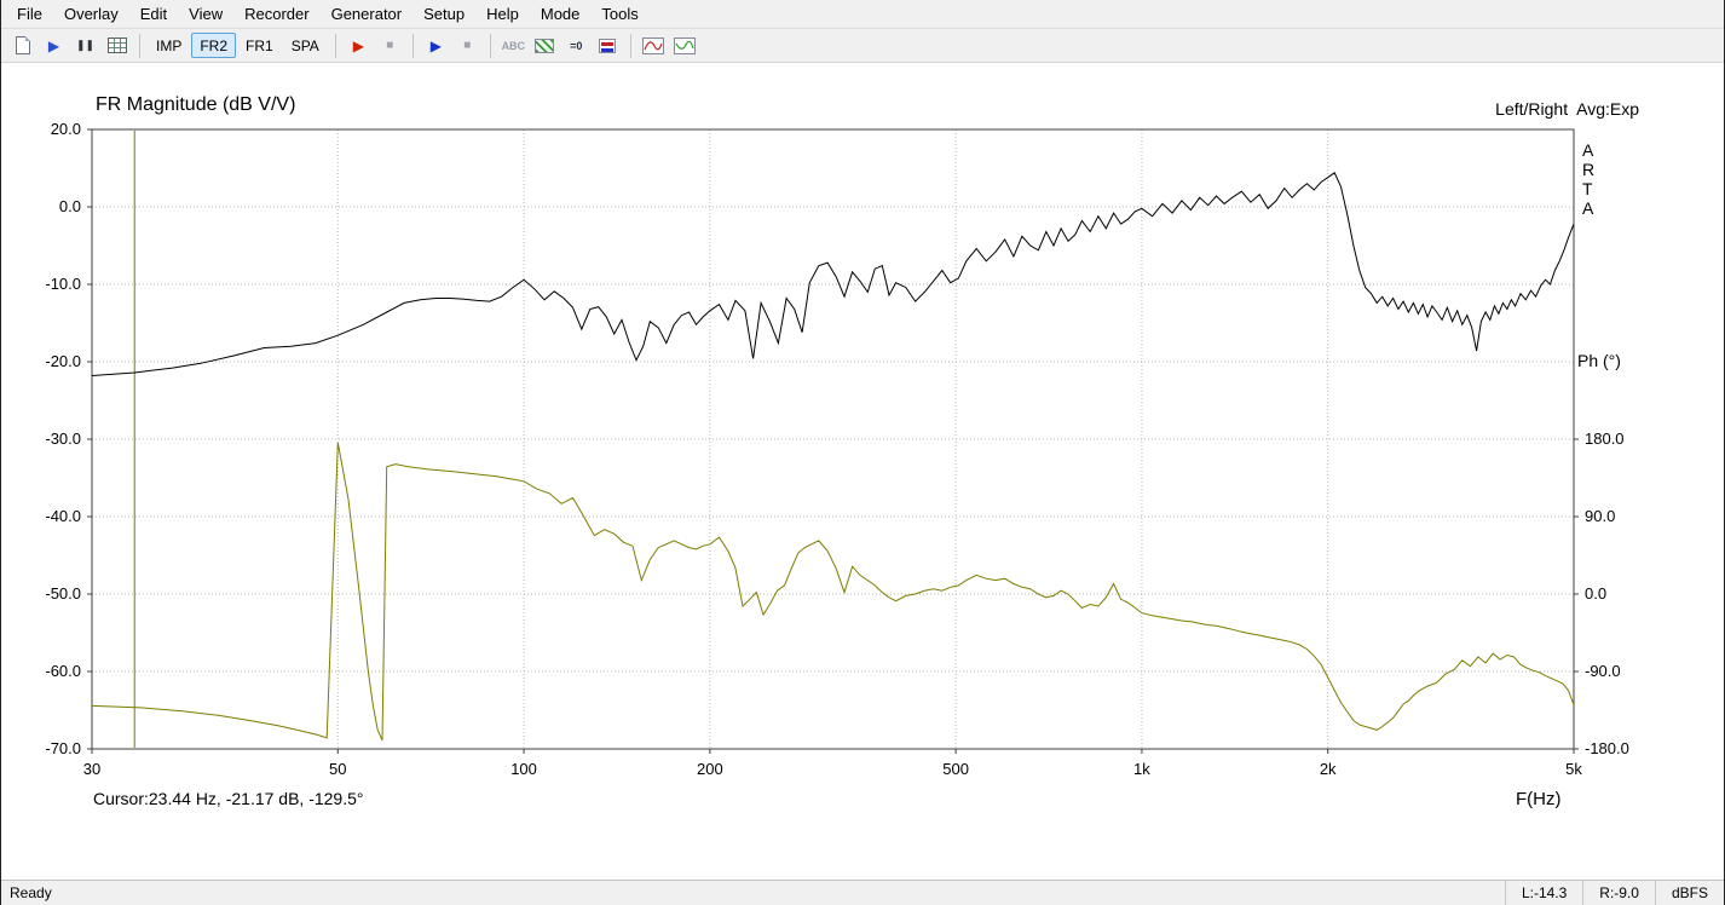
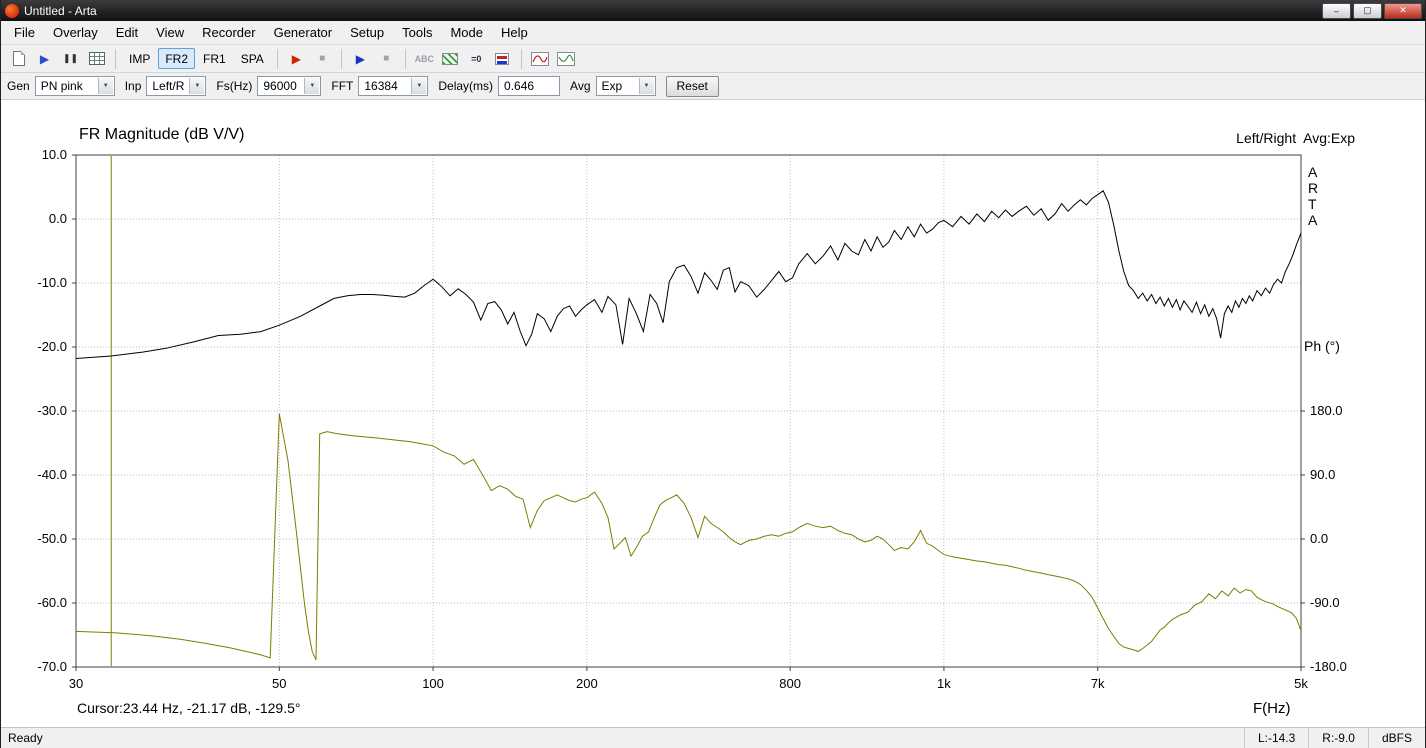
+ Untitled - Arta
+ –
+ ▢
+ ✕
  File
  Overlay
  Edit
  View
  Recorder
  Generator
  Setup
- Help
+ Tools
  Mode
- Tools
+ Help
  ▶
  ❚❚
  IMP
  FR2
  FR1
  SPA
  ▶
  ■
  ▶
  ■
  ABC
  =0
+ Gen
+ PN pink
+ Inp
+ Left/R
+ Fs(Hz)
+ 96000
+ FFT
+ 16384
+ Delay(ms)
+ 0.646
+ Avg
+ Exp
+ Reset
  FR Magnitude (dB V/V)
  Left/Right Avg:Exp
  A
  R
  T
  A
  Ph (°)
  F(Hz)
  Cursor:23.44 Hz, -21.17 dB, -129.5°
- 20.0
+ 10.0
  0.0
  -10.0
  -20.0
  -30.0
  -40.0
  -50.0
  -60.0
  -70.0
  30
  50
  100
  200
- 500
+ 800
  1k
- 2k
+ 7k
  5k
  180.0
  90.0
  0.0
  -90.0
  -180.0
  Ready
  L:-14.3
  R:-9.0
  dBFS
